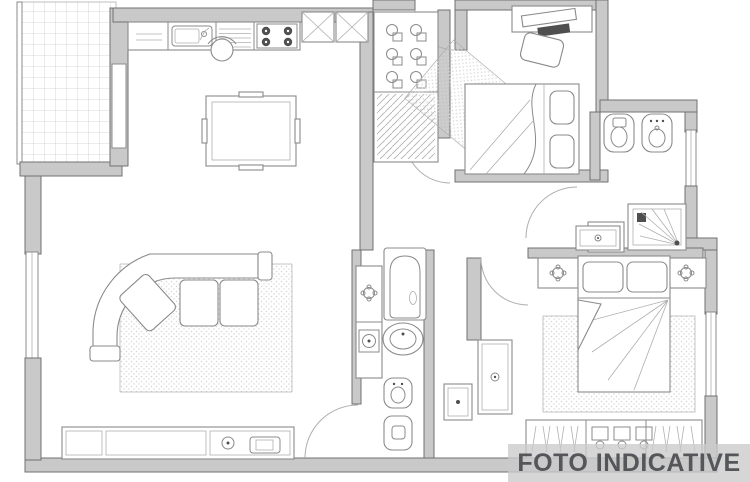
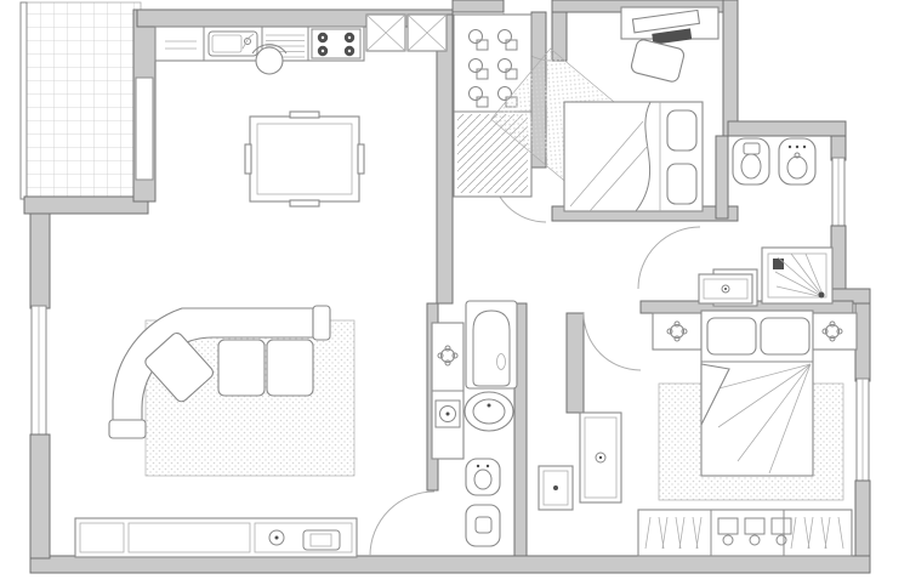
- FOTO INDICATIVE
